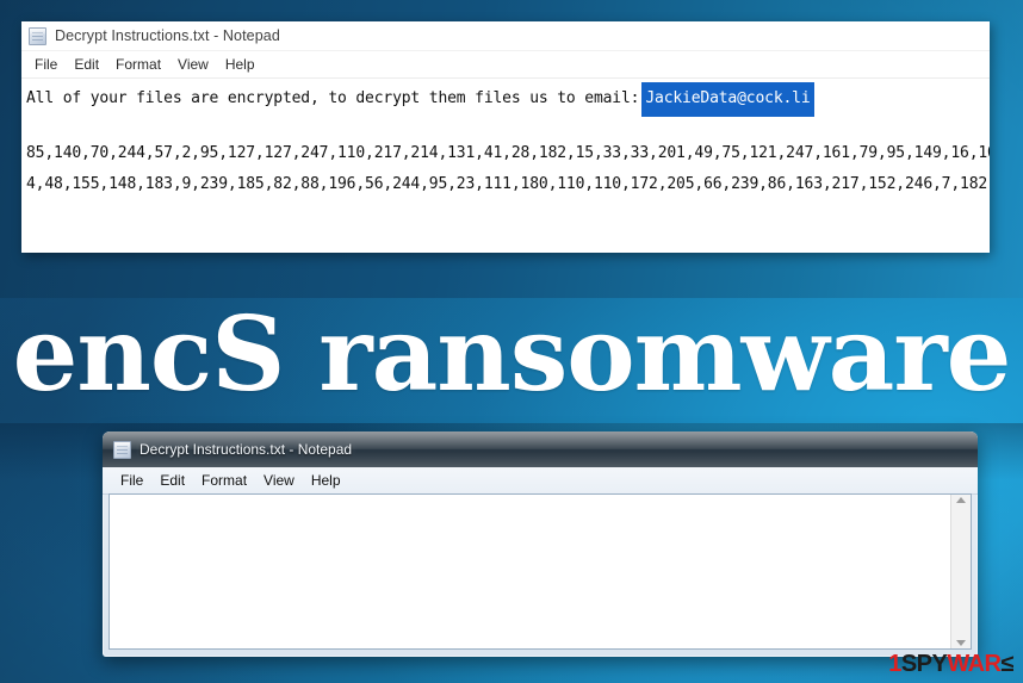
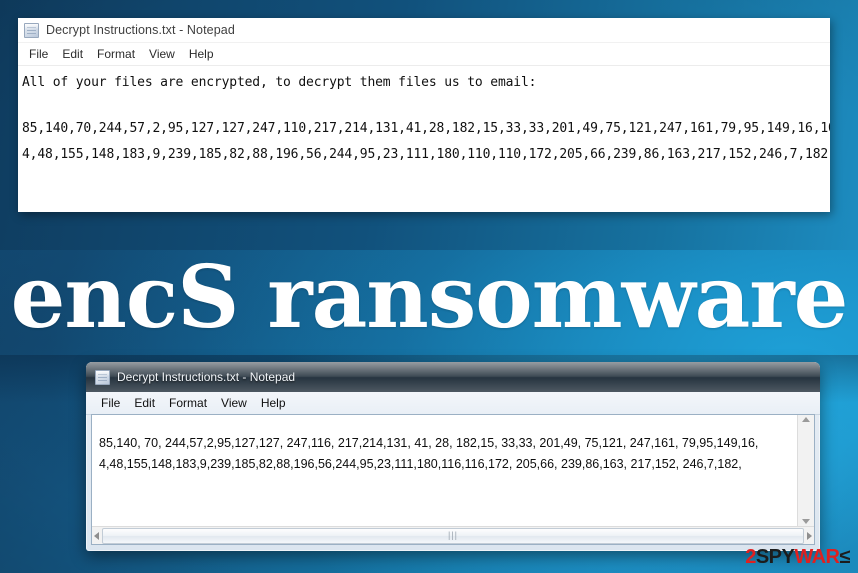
  Decrypt Instructions.txt - Notepad
  File
  Edit
  Format
  View
  Help
  All of your files are encrypted, to decrypt them files us to email:
- JackieData@cock.li
  85,140,70,244,57,2,95,127,127,247,110,217,214,131,41,28,182,15,33,33,201,49,75,121,247,161,79,95,149,16,1
  4,48,155,148,183,9,239,185,82,88,196,56,244,95,23,111,180,110,110,172,205,66,239,86,163,217,152,246,7,182
  encS ransomware
  Decrypt Instructions.txt - Notepad
  File
  Edit
  Format
  View
  Help
+ 85,140, 70, 244,57,2,95,127,127, 247,116, 217,214,131, 41, 28, 182,15, 33,33, 201,49, 75,121, 247,161, 79,95,149,16,
+ 4,48,155,148,183,9,239,185,82,88,196,56,244,95,23,111,180,116,116,172, 205,66, 239,86,163, 217,152, 246,7,182,
+ |||
- 1SPYWAR≤
+ 2SPYWAR≤
